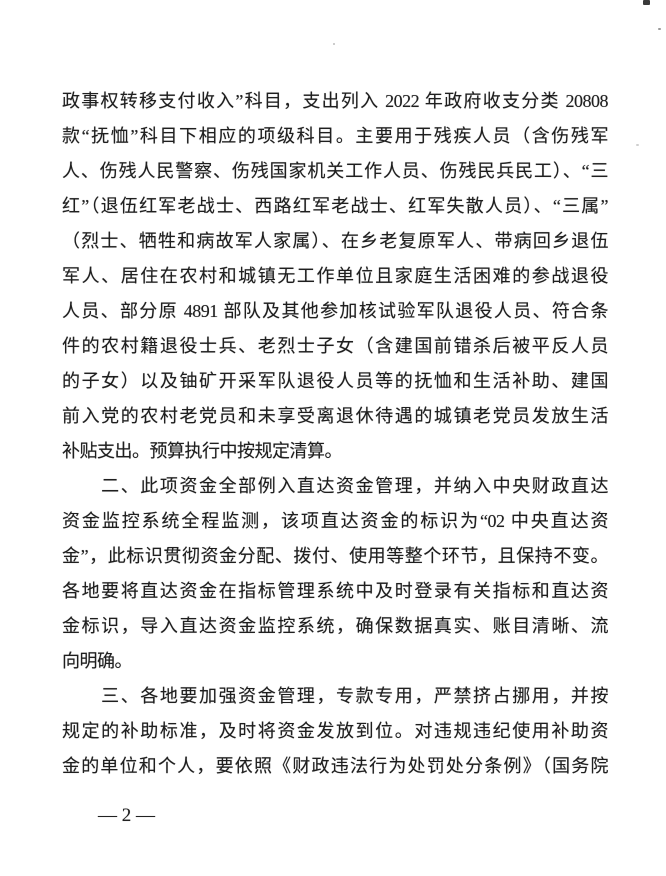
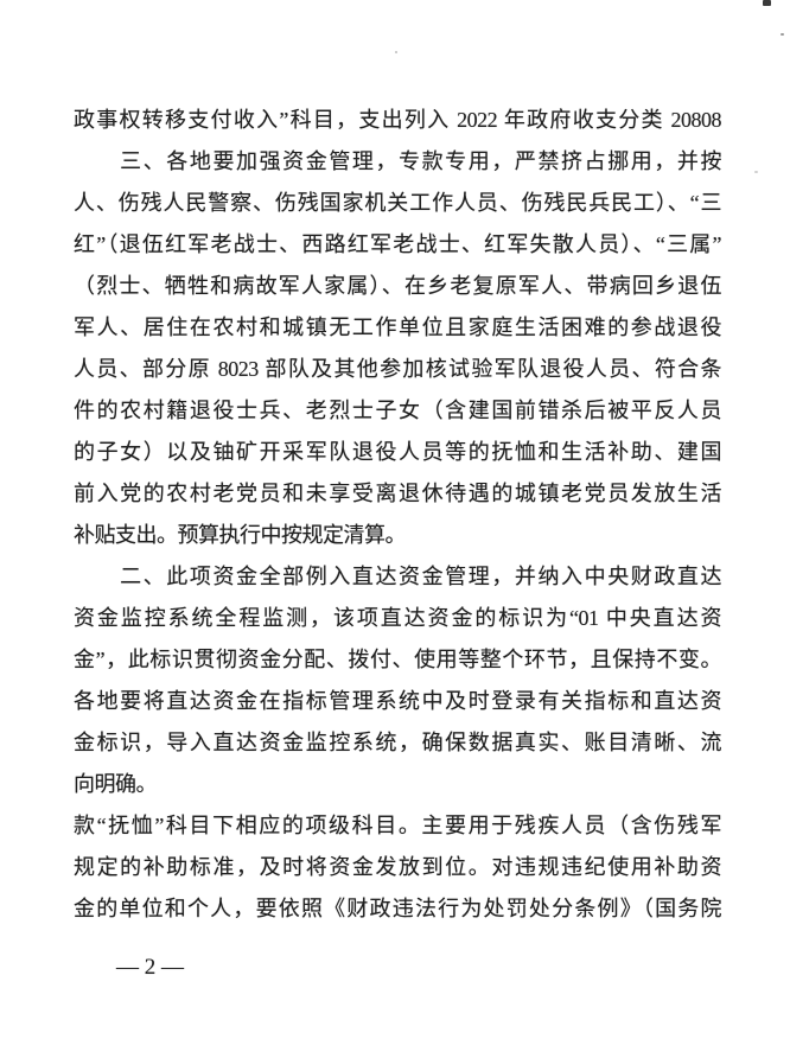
  政事权转移支付收入”科目，支出列入 2022 年政府收支分类 20808
- 款“抚恤”科目下相应的项级科目。主要用于残疾人员（含伤残军
+ 三、各地要加强资金管理，专款专用，严禁挤占挪用，并按
  人、伤残人民警察、伤残国家机关工作人员、伤残民兵民工）、“三
  红”（退伍红军老战士、西路红军老战士、红军失散人员）、“三属”
  （烈士、牺牲和病故军人家属）、在乡老复原军人、带病回乡退伍
  军人、居住在农村和城镇无工作单位且家庭生活困难的参战退役
- 人员、部分原 4891 部队及其他参加核试验军队退役人员、符合条
+ 人员、部分原 8023 部队及其他参加核试验军队退役人员、符合条
  件的农村籍退役士兵、老烈士子女（含建国前错杀后被平反人员
  的子女）以及铀矿开采军队退役人员等的抚恤和生活补助、建国
  前入党的农村老党员和未享受离退休待遇的城镇老党员发放生活
  补贴支出。预算执行中按规定清算。
  二、此项资金全部例入直达资金管理，并纳入中央财政直达
- 资金监控系统全程监测，该项直达资金的标识为“02 中央直达资
+ 资金监控系统全程监测，该项直达资金的标识为“01 中央直达资
  金”，此标识贯彻资金分配、拨付、使用等整个环节，且保持不变。
  各地要将直达资金在指标管理系统中及时登录有关指标和直达资
  金标识，导入直达资金监控系统，确保数据真实、账目清晰、流
  向明确。
- 三、各地要加强资金管理，专款专用，严禁挤占挪用，并按
+ 款“抚恤”科目下相应的项级科目。主要用于残疾人员（含伤残军
  规定的补助标准，及时将资金发放到位。对违规违纪使用补助资
  金的单位和个人，要依照《财政违法行为处罚处分条例》（国务院
  — 2 —
